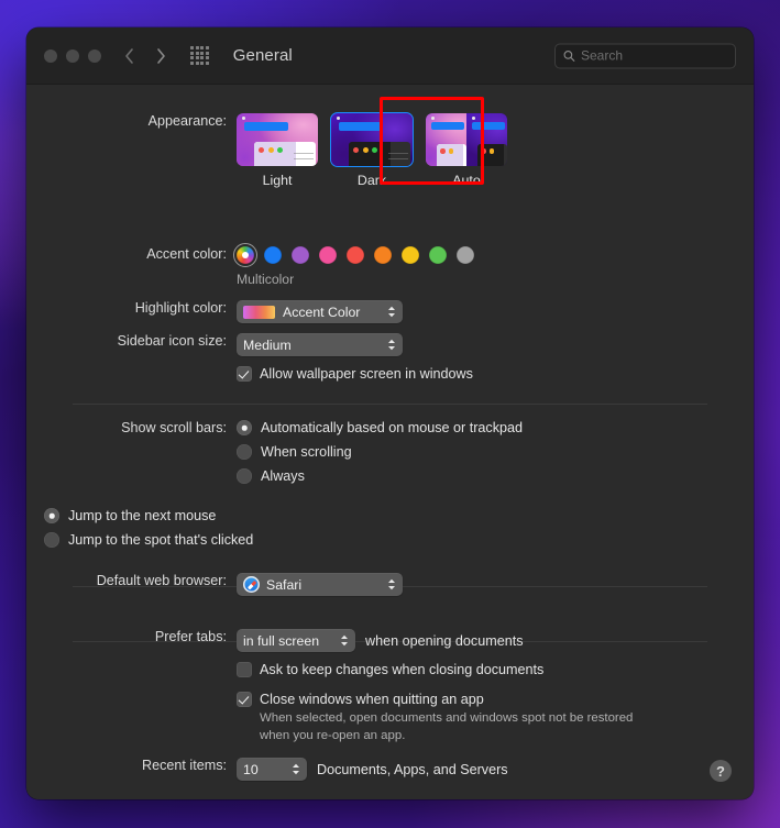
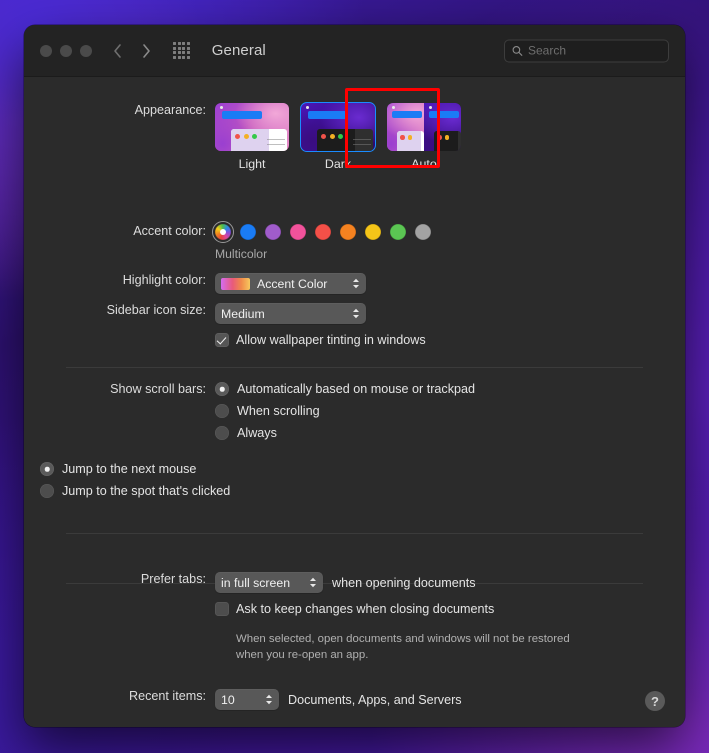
  General
  Search
  Appearance:
  Light
  Dark
  Auto
  Accent color:
  Multicolor
  Highlight color:
  Accent Color
  Sidebar icon size:
  Medium
- Allow wallpaper screen in windows
+ Allow wallpaper tinting in windows
  Show scroll bars:
  Automatically based on mouse or trackpad
  When scrolling
  Always
  Jump to the next mouse
  Jump to the spot that's clicked
- Default web browser:
- Safari
  Prefer tabs:
  in full screen
  when opening documents
  Ask to keep changes when closing documents
- Close windows when quitting an app
- When selected, open documents and windows spot not be restored when you re-open an app.
+ When selected, open documents and windows will not be restored when you re-open an app.
  Recent items:
  10
  Documents, Apps, and Servers
  ?
